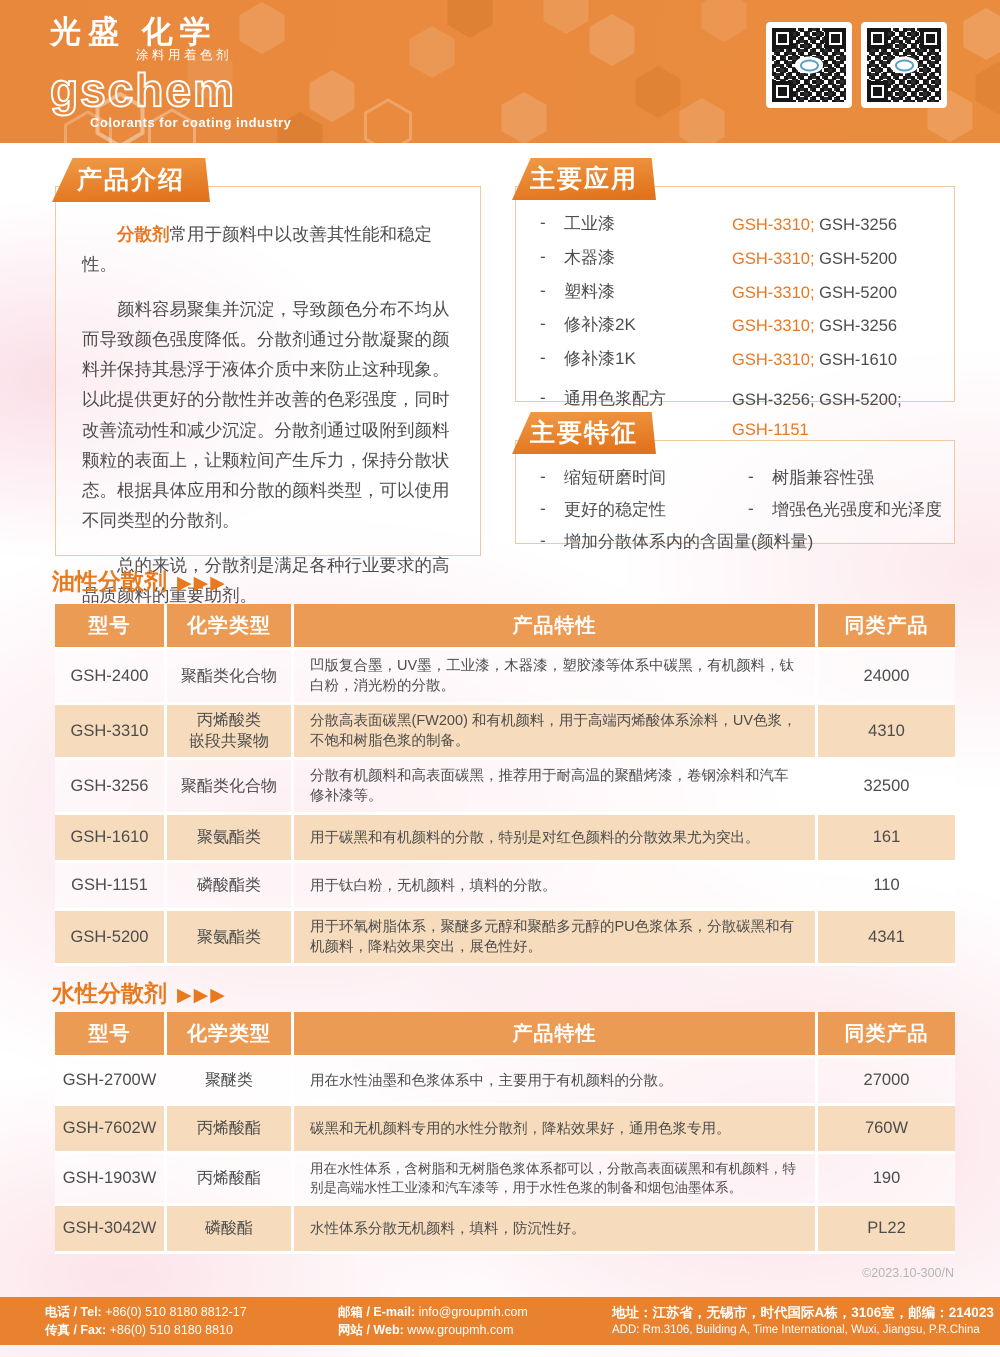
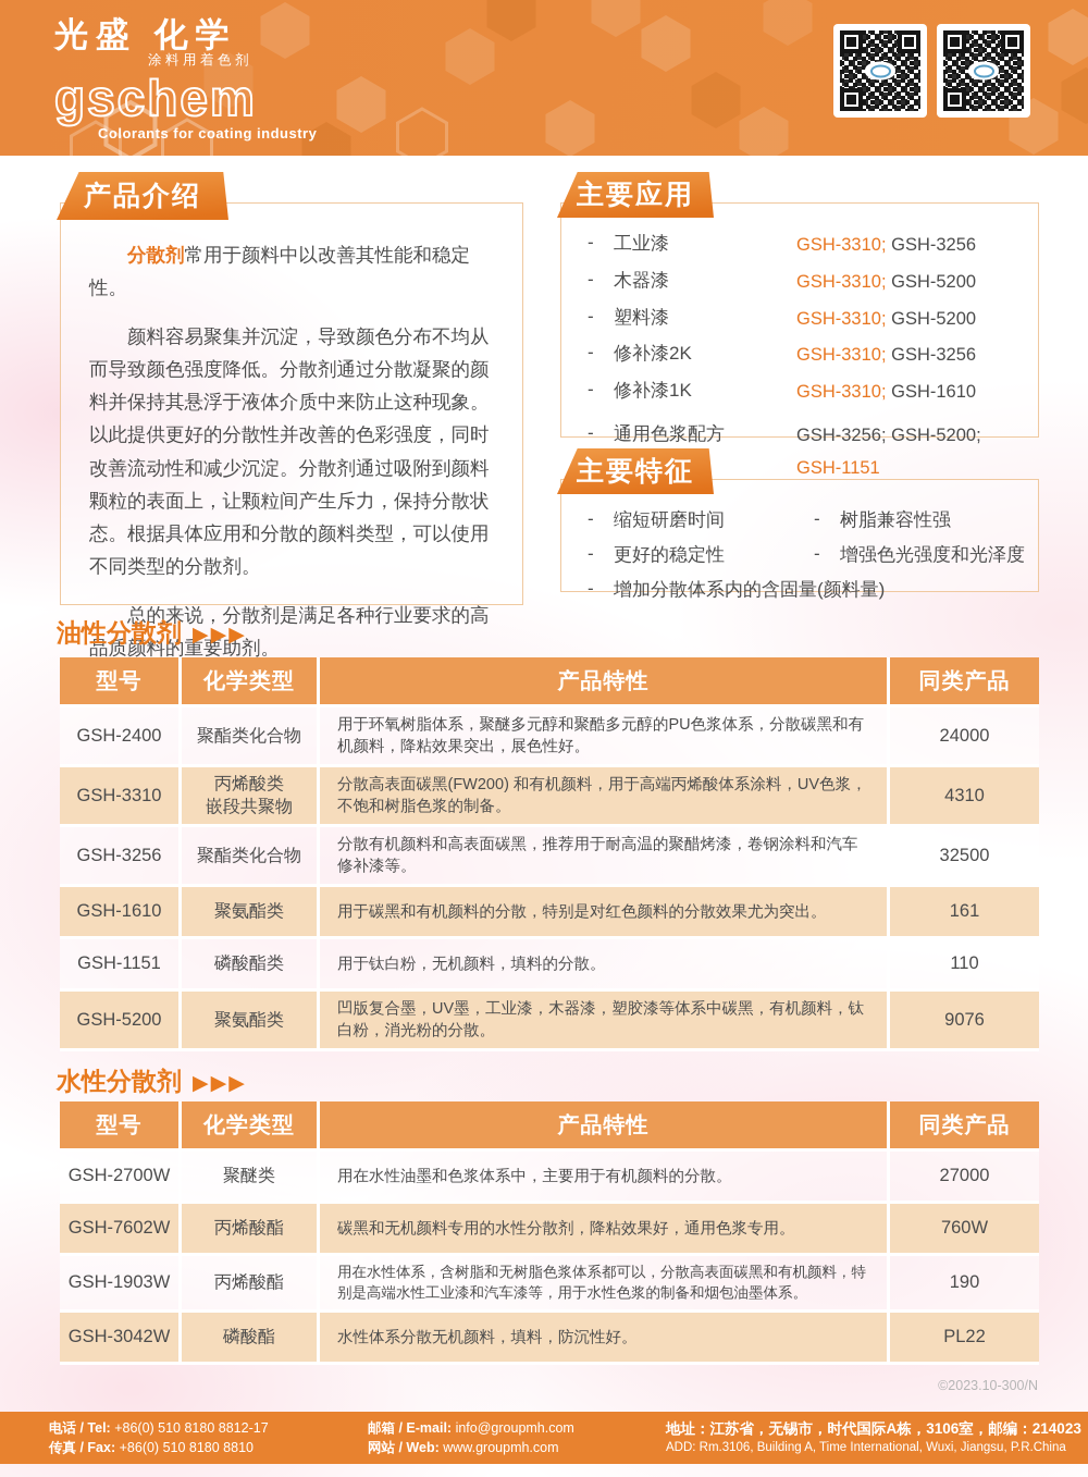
  光盛 化学
  涂料用着色剂
  gschem
  Colorants for coating industry
  产品介绍
  分散剂常用于颜料中以改善其性能和稳定性。
  颜料容易聚集并沉淀，导致颜色分布不均从而导致颜色强度降低。分散剂通过分散凝聚的颜料并保持其悬浮于液体介质中来防止这种现象。以此提供更好的分散性并改善的色彩强度，同时改善流动性和减少沉淀。分散剂通过吸附到颜料颗粒的表面上，让颗粒间产生斥力，保持分散状态。根据具体应用和分散的颜料类型，可以使用不同类型的分散剂。
  总的来说，分散剂是满足各种行业要求的高品质颜料的重要助剂。
  主要应用
  -
  工业漆
  GSH-3310; GSH-3256
  -
  木器漆
  GSH-3310; GSH-5200
  -
  塑料漆
  GSH-3310; GSH-5200
  -
  修补漆2K
  GSH-3310; GSH-3256
  -
  修补漆1K
  GSH-3310; GSH-1610
  -
  通用色浆配方
  GSH-3256; GSH-5200;
  GSH-1151
  主要特征
  -
  缩短研磨时间
  -
  树脂兼容性强
  -
  更好的稳定性
  -
  增强色光强度和光泽度
  -
  增加分散体系内的含固量(颜料量)
  油性分散剂 ▶▶▶
  型号
  化学类型
  产品特性
  同类产品
  GSH-2400
  聚酯类化合物
- 凹版复合墨，UV墨，工业漆，木器漆，塑胶漆等体系中碳黑，有机颜料，钛白粉，消光粉的分散。
+ 用于环氧树脂体系，聚醚多元醇和聚酷多元醇的PU色浆体系，分散碳黑和有机颜料，降粘效果突出，展色性好。
  24000
  GSH-3310
  丙烯酸类
  嵌段共聚物
  分散高表面碳黑(FW200) 和有机颜料，用于高端丙烯酸体系涂料，UV色浆，不饱和树脂色浆的制备。
  4310
  GSH-3256
  聚酯类化合物
  分散有机颜料和高表面碳黑，推荐用于耐高温的聚醋烤漆，卷钢涂料和汽车修补漆等。
  32500
  GSH-1610
  聚氨酯类
  用于碳黑和有机颜料的分散，特别是对红色颜料的分散效果尤为突出。
  161
  GSH-1151
  磷酸酯类
  用于钛白粉，无机颜料，填料的分散。
  110
  GSH-5200
  聚氨酯类
- 用于环氧树脂体系，聚醚多元醇和聚酷多元醇的PU色浆体系，分散碳黑和有机颜料，降粘效果突出，展色性好。
+ 凹版复合墨，UV墨，工业漆，木器漆，塑胶漆等体系中碳黑，有机颜料，钛白粉，消光粉的分散。
- 4341
+ 9076
  水性分散剂 ▶▶▶
  型号
  化学类型
  产品特性
  同类产品
  GSH-2700W
  聚醚类
  用在水性油墨和色浆体系中，主要用于有机颜料的分散。
  27000
  GSH-7602W
  丙烯酸酯
  碳黑和无机颜料专用的水性分散剂，降粘效果好，通用色浆专用。
  760W
  GSH-1903W
  丙烯酸酯
  用在水性体系，含树脂和无树脂色浆体系都可以，分散高表面碳黑和有机颜料，特别是高端水性工业漆和汽车漆等，用于水性色浆的制备和烟包油墨体系。
  190
  GSH-3042W
  磷酸酯
  水性体系分散无机颜料，填料，防沉性好。
  PL22
  ©2023.10-300/N
  电话 / Tel: +86(0) 510 8180 8812-17
  传真 / Fax: +86(0) 510 8180 8810
  邮箱 / E-mail: info@groupmh.com
  网站 / Web: www.groupmh.com
  地址：江苏省，无锡市，时代国际A栋，3106室，邮编：214023
  ADD: Rm.3106, Building A, Time International, Wuxi, Jiangsu, P.R.China
